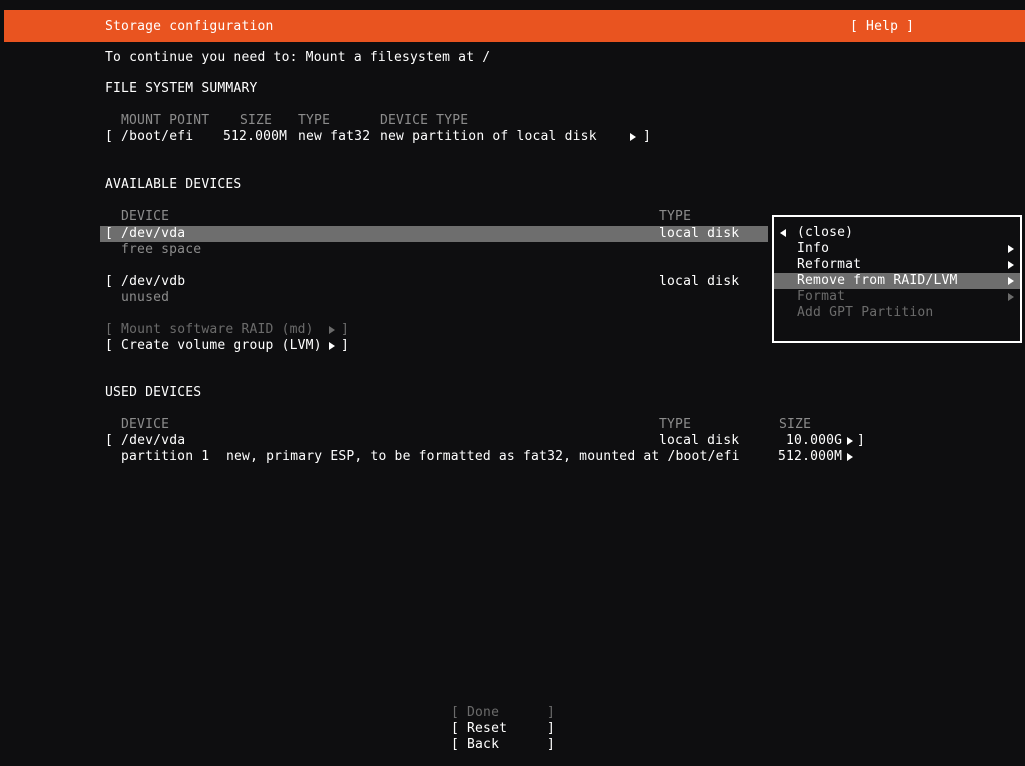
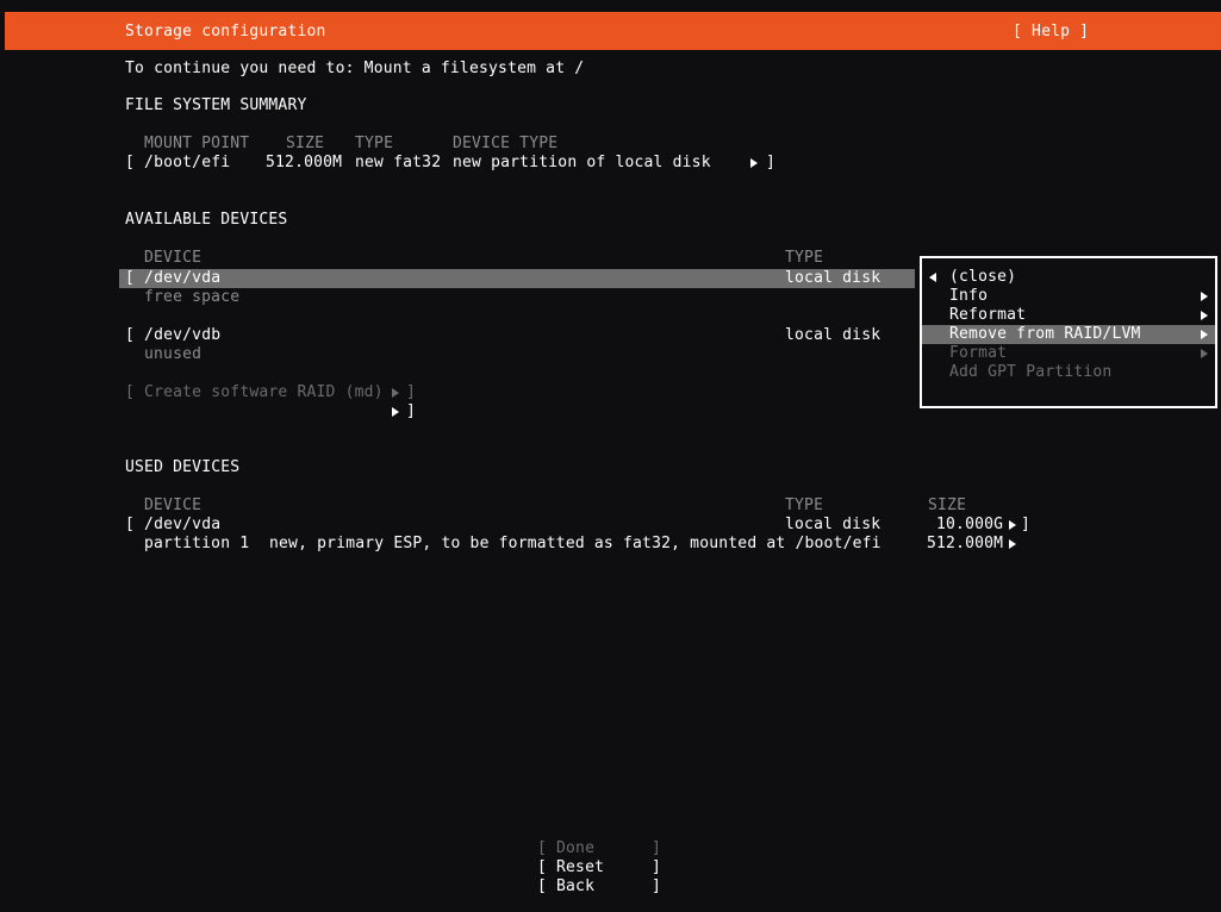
  Storage configuration
  [ Help ]
  To continue you need to: Mount a filesystem at /
  FILE SYSTEM SUMMARY
  MOUNT POINT
  SIZE
  TYPE
  DEVICE TYPE
  [ /boot/efi
  512.000M
  new fat32
  new partition of local disk
  ]
  AVAILABLE DEVICES
  DEVICE
  TYPE
  [ /dev/vda
  local disk
  free space
  [ /dev/vdb
  local disk
  unused
- [ Mount software RAID (md)
+ [ Create software RAID (md)
  ]
- [ Create volume group (LVM)
  ]
  USED DEVICES
  DEVICE
  TYPE
  SIZE
  [ /dev/vda
  local disk
  10.000G
  ]
  partition 1
  new, primary ESP, to be formatted as fat32, mounted at /boot/efi
  512.000M
  (close)
  Info
  Reformat
  Remove from RAID/LVM
  Format
  Add GPT Partition
  [
  Done
  ]
  [
  Reset
  ]
  [
  Back
  ]
